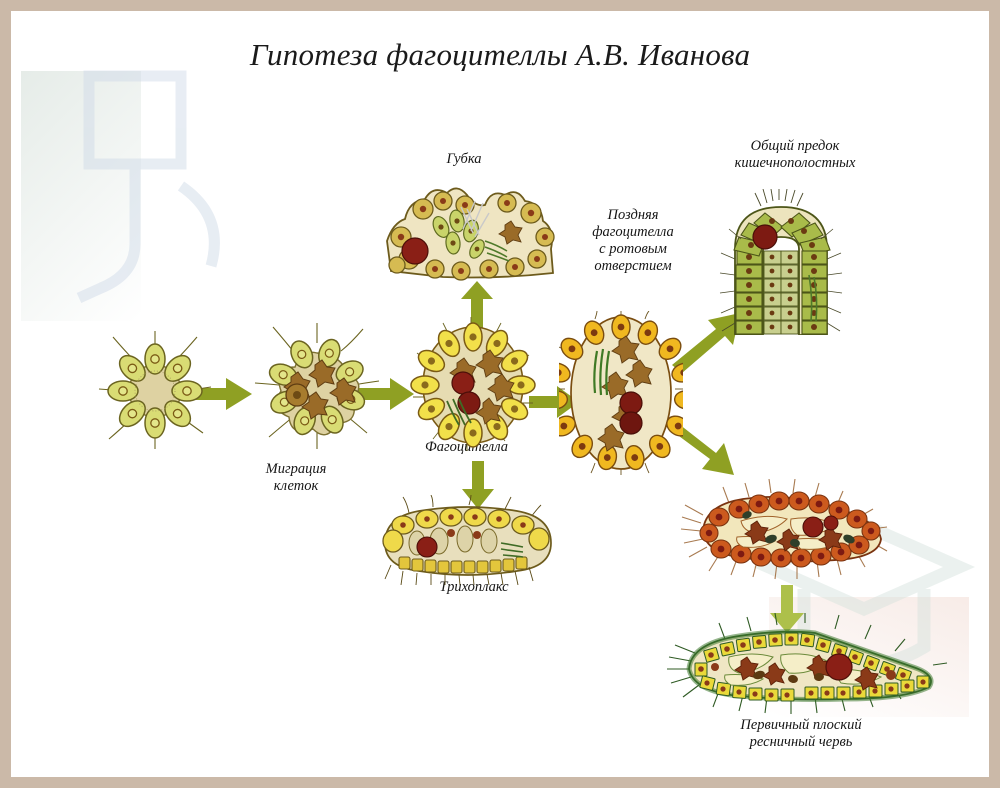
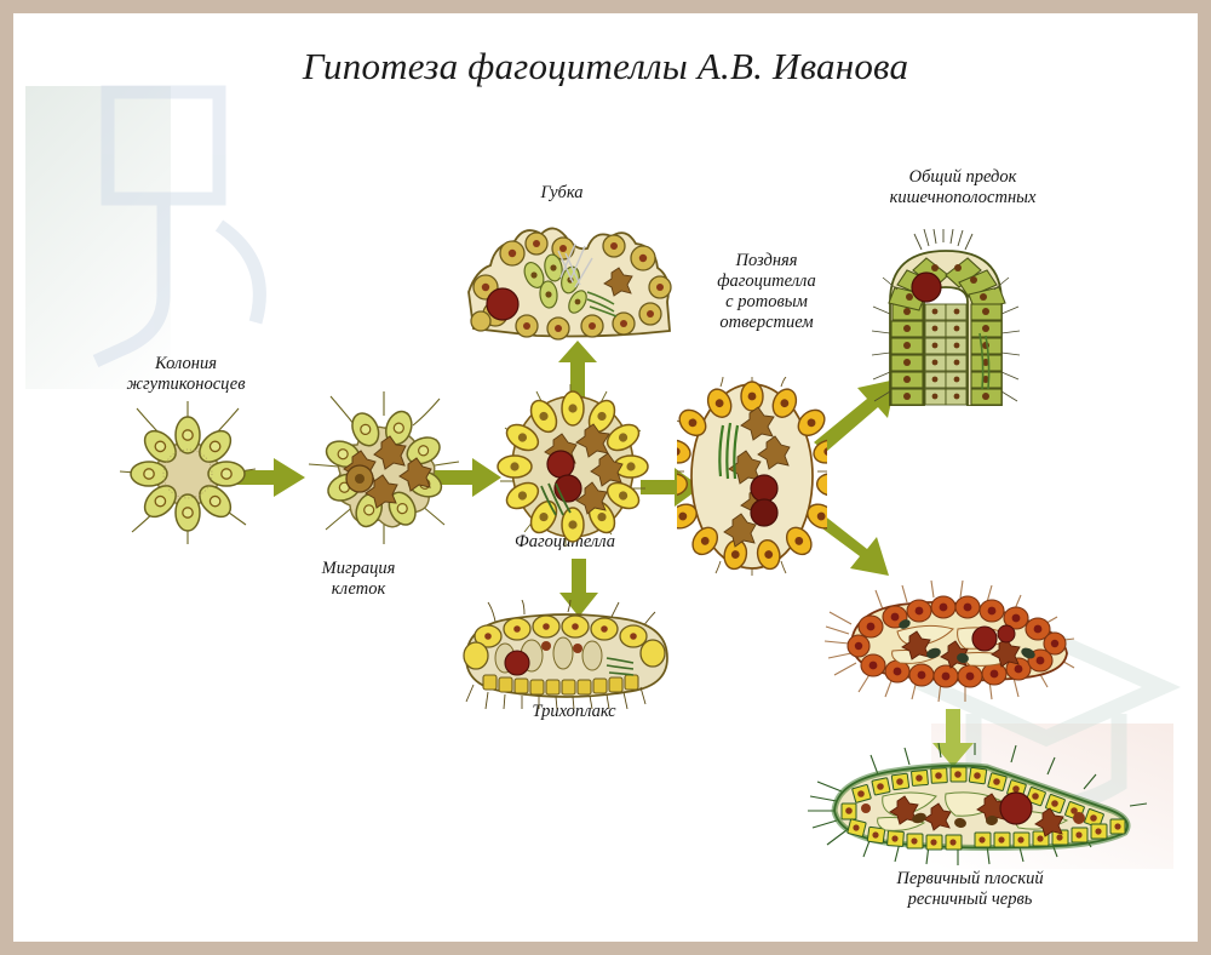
  Гипотеза фагоцителлы А.В. Иванова
+ Колония
+ жгутиконосцев
  Миграция
  клеток
  Фагоцителла
  Губка
  Трихоплакс
  Поздняя
  фагоцителла
  с ротовым
  отверстием
  Общий предок
  кишечнополостных
  Первичный плоский
  ресничный червь
